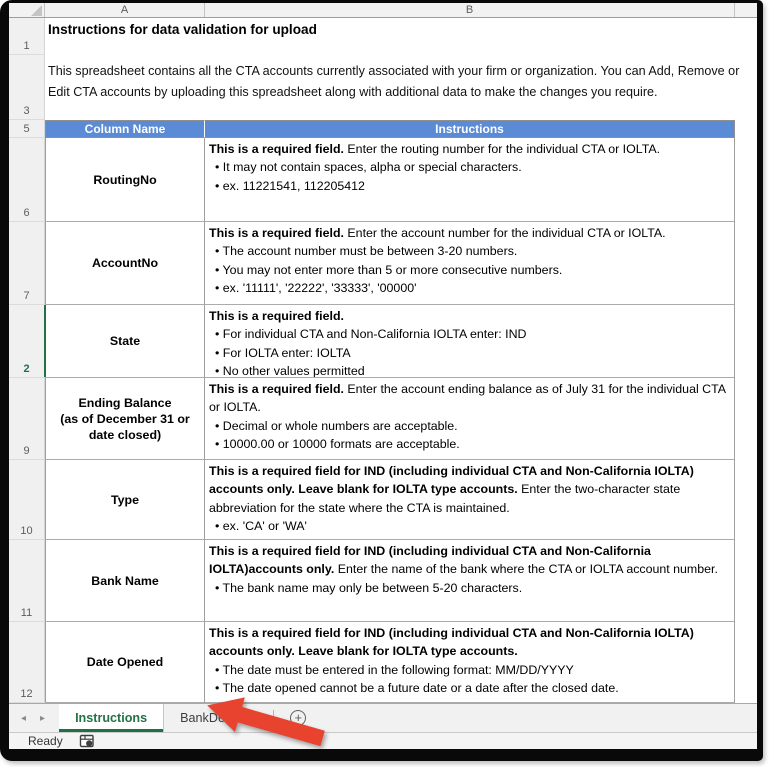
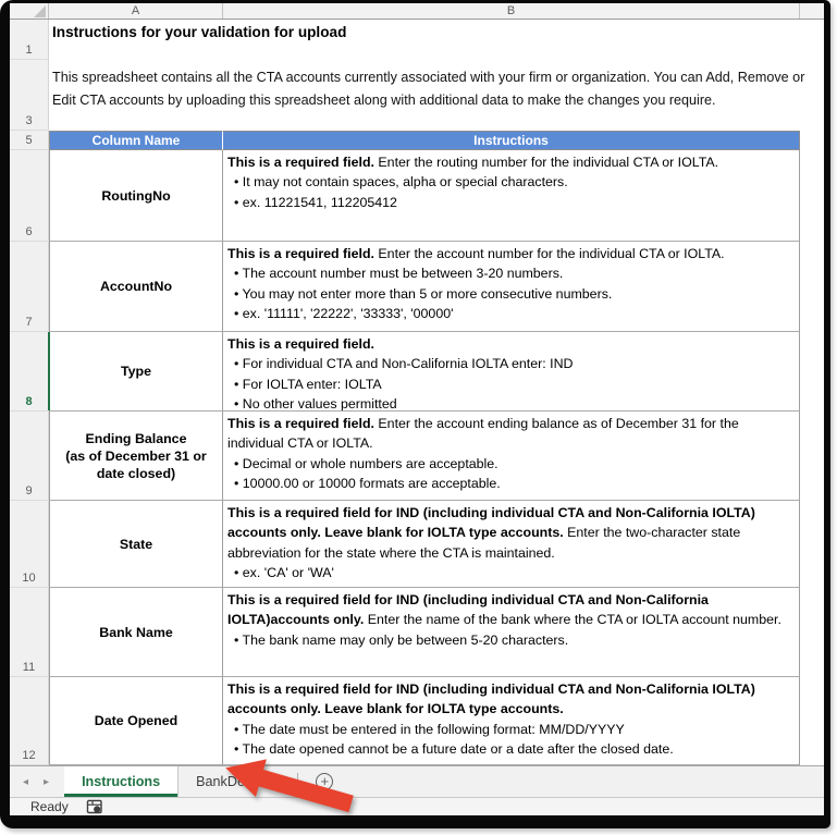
  A
  B
  1
- Instructions for data validation for upload
+ Instructions for your validation for upload
  3
  This spreadsheet contains all the CTA accounts currently associated with your firm or organization. You can Add, Remove or Edit CTA accounts by uploading this spreadsheet along with additional data to make the changes you require.
  5
  Column Name
  Instructions
  6
  RoutingNo
  This is a required field. Enter the routing number for the individual CTA or IOLTA.
  • It may not contain spaces, alpha or special characters.
  • ex. 11221541, 112205412
  7
  AccountNo
  This is a required field. Enter the account number for the individual CTA or IOLTA.
  • The account number must be between 3-20 numbers.
  • You may not enter more than 5 or more consecutive numbers.
  • ex. '11111', '22222', '33333', '00000'
- 2
+ 8
- State
+ Type
  This is a required field.
  • For individual CTA and Non-California IOLTA enter: IND
  • For IOLTA enter: IOLTA
  • No other values permitted
  9
  Ending Balance
  (as of December 31 or
  date closed)
- This is a required field. Enter the account ending balance as of July 31 for the individual CTA or IOLTA.
+ This is a required field. Enter the account ending balance as of December 31 for the individual CTA or IOLTA.
  • Decimal or whole numbers are acceptable.
  • 10000.00 or 10000 formats are acceptable.
  10
- Type
+ State
  This is a required field for IND (including individual CTA and Non-California IOLTA) accounts only. Leave blank for IOLTA type accounts. Enter the two-character state abbreviation for the state where the CTA is maintained.
  • ex. 'CA' or 'WA'
  11
  Bank Name
  This is a required field for IND (including individual CTA and Non-California IOLTA)accounts only. Enter the name of the bank where the CTA or IOLTA account number.
  • The bank name may only be between 5-20 characters.
  12
  Date Opened
  This is a required field for IND (including individual CTA and Non-California IOLTA) accounts only. Leave blank for IOLTA type accounts.
  • The date must be entered in the following format: MM/DD/YYYY
  • The date opened cannot be a future date or a date after the closed date.
  ◂
  ▸
  Instructions
  +
  Ready
